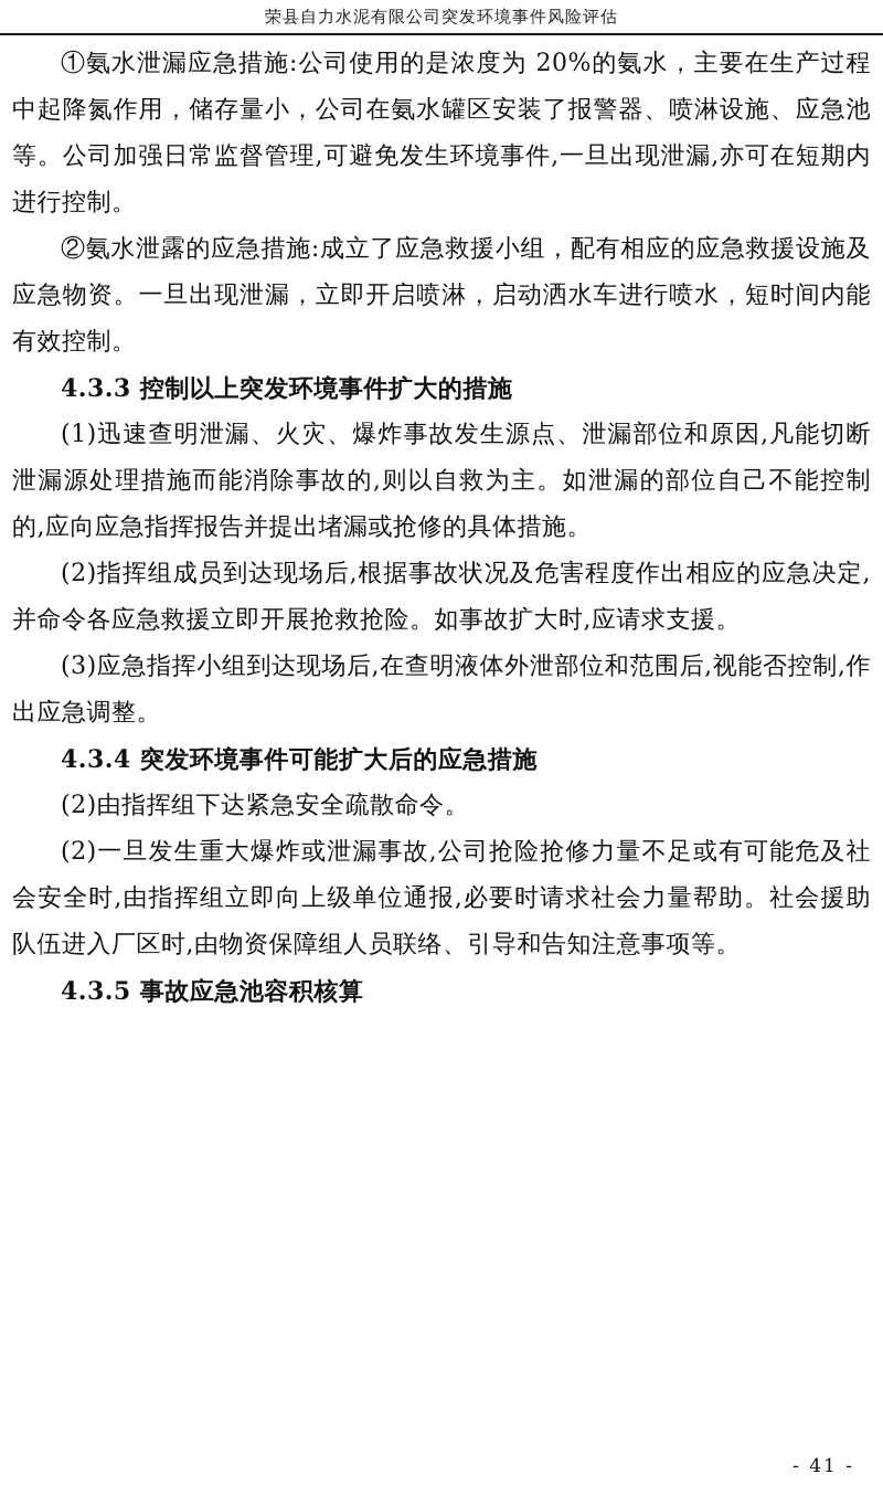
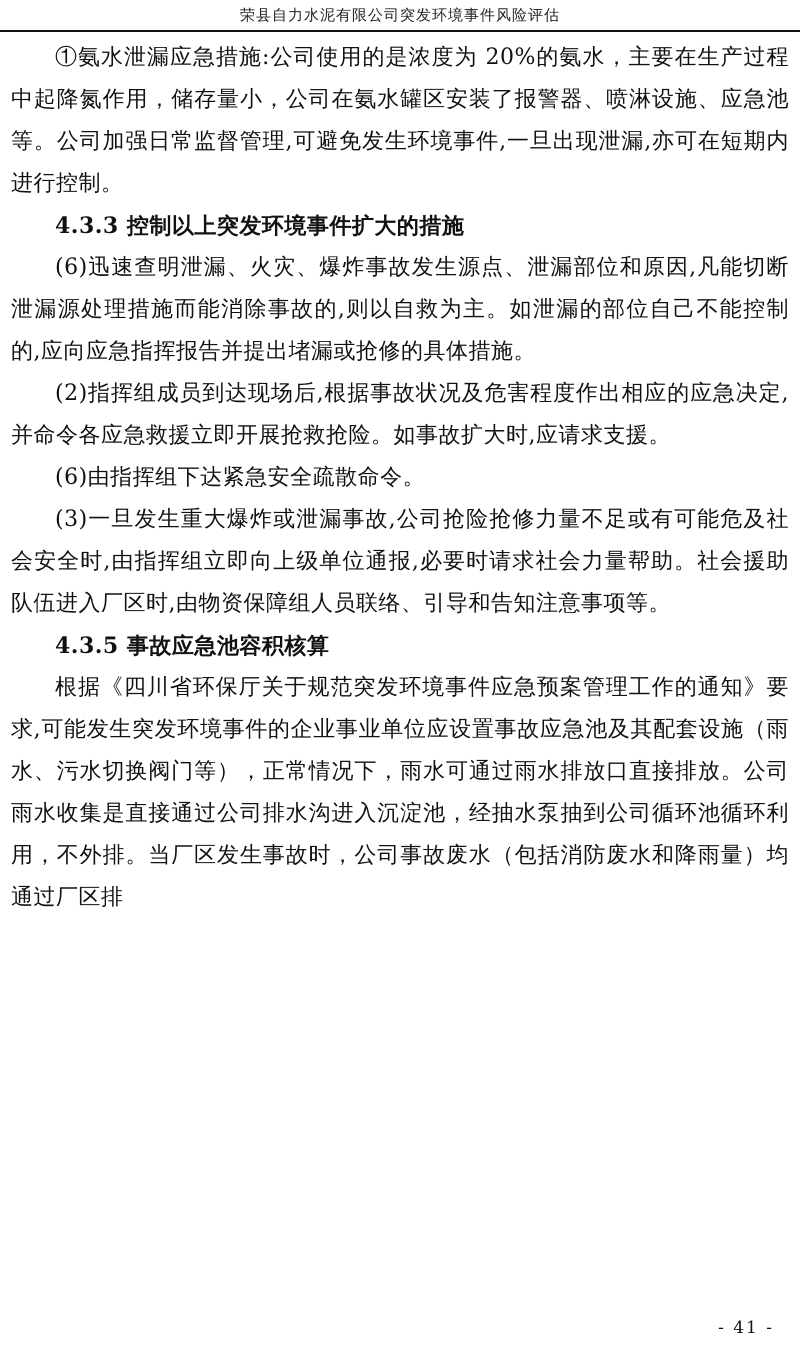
  荣县自力水泥有限公司突发环境事件风险评估
  ①氨水泄漏应急措施:公司使用的是浓度为 20%的氨水，主要在生产过程中起降氮作用，储存量小，公司在氨水罐区安装了报警器、喷淋设施、应急池等。公司加强日常监督管理,可避免发生环境事件,一旦出现泄漏,亦可在短期内进行控制。
- ②氨水泄露的应急措施:成立了应急救援小组，配有相应的应急救援设施及应急物资。一旦出现泄漏，立即开启喷淋，启动洒水车进行喷水，短时间内能有效控制。
  4.3.3 控制以上突发环境事件扩大的措施
- (1)迅速查明泄漏、火灾、爆炸事故发生源点、泄漏部位和原因,凡能切断泄漏源处理措施而能消除事故的,则以自救为主。如泄漏的部位自己不能控制的,应向应急指挥报告并提出堵漏或抢修的具体措施。
+ (6)迅速查明泄漏、火灾、爆炸事故发生源点、泄漏部位和原因,凡能切断泄漏源处理措施而能消除事故的,则以自救为主。如泄漏的部位自己不能控制的,应向应急指挥报告并提出堵漏或抢修的具体措施。
  (2)指挥组成员到达现场后,根据事故状况及危害程度作出相应的应急决定,并命令各应急救援立即开展抢救抢险。如事故扩大时,应请求支援。
- (3)应急指挥小组到达现场后,在查明液体外泄部位和范围后,视能否控制,作出应急调整。
- 4.3.4 突发环境事件可能扩大后的应急措施
- (2)由指挥组下达紧急安全疏散命令。
+ (6)由指挥组下达紧急安全疏散命令。
- (2)一旦发生重大爆炸或泄漏事故,公司抢险抢修力量不足或有可能危及社会安全时,由指挥组立即向上级单位通报,必要时请求社会力量帮助。社会援助队伍进入厂区时,由物资保障组人员联络、引导和告知注意事项等。
+ (3)一旦发生重大爆炸或泄漏事故,公司抢险抢修力量不足或有可能危及社会安全时,由指挥组立即向上级单位通报,必要时请求社会力量帮助。社会援助队伍进入厂区时,由物资保障组人员联络、引导和告知注意事项等。
  4.3.5 事故应急池容积核算
+ 根据《四川省环保厅关于规范突发环境事件应急预案管理工作的通知》要求,可能发生突发环境事件的企业事业单位应设置事故应急池及其配套设施（雨水、污水切换阀门等），正常情况下，雨水可通过雨水排放口直接排放。公司雨水收集是直接通过公司排水沟进入沉淀池，经抽水泵抽到公司循环池循环利用，不外排。当厂区发生事故时，公司事故废水（包括消防废水和降雨量）均通过厂区排
  - 41 -
